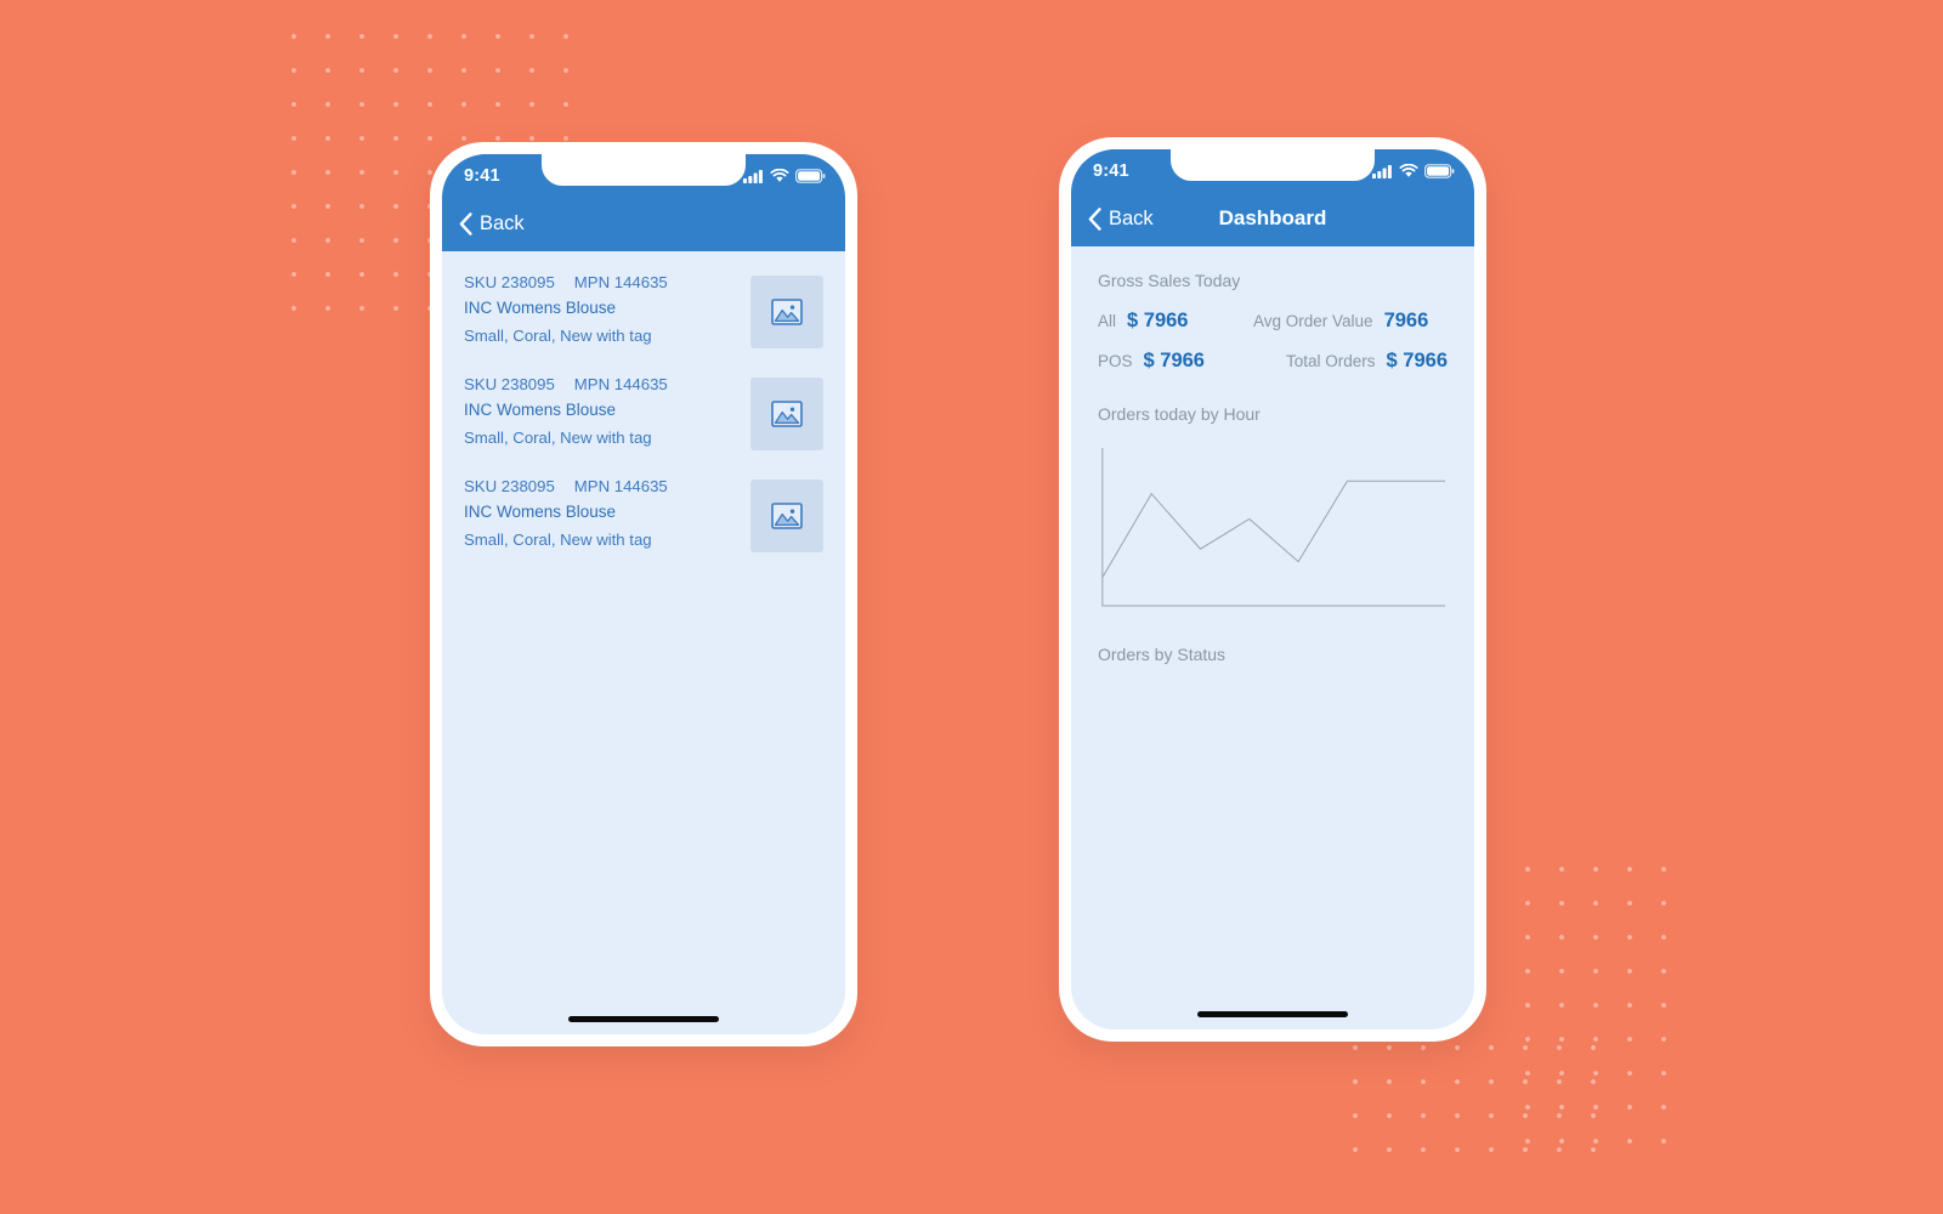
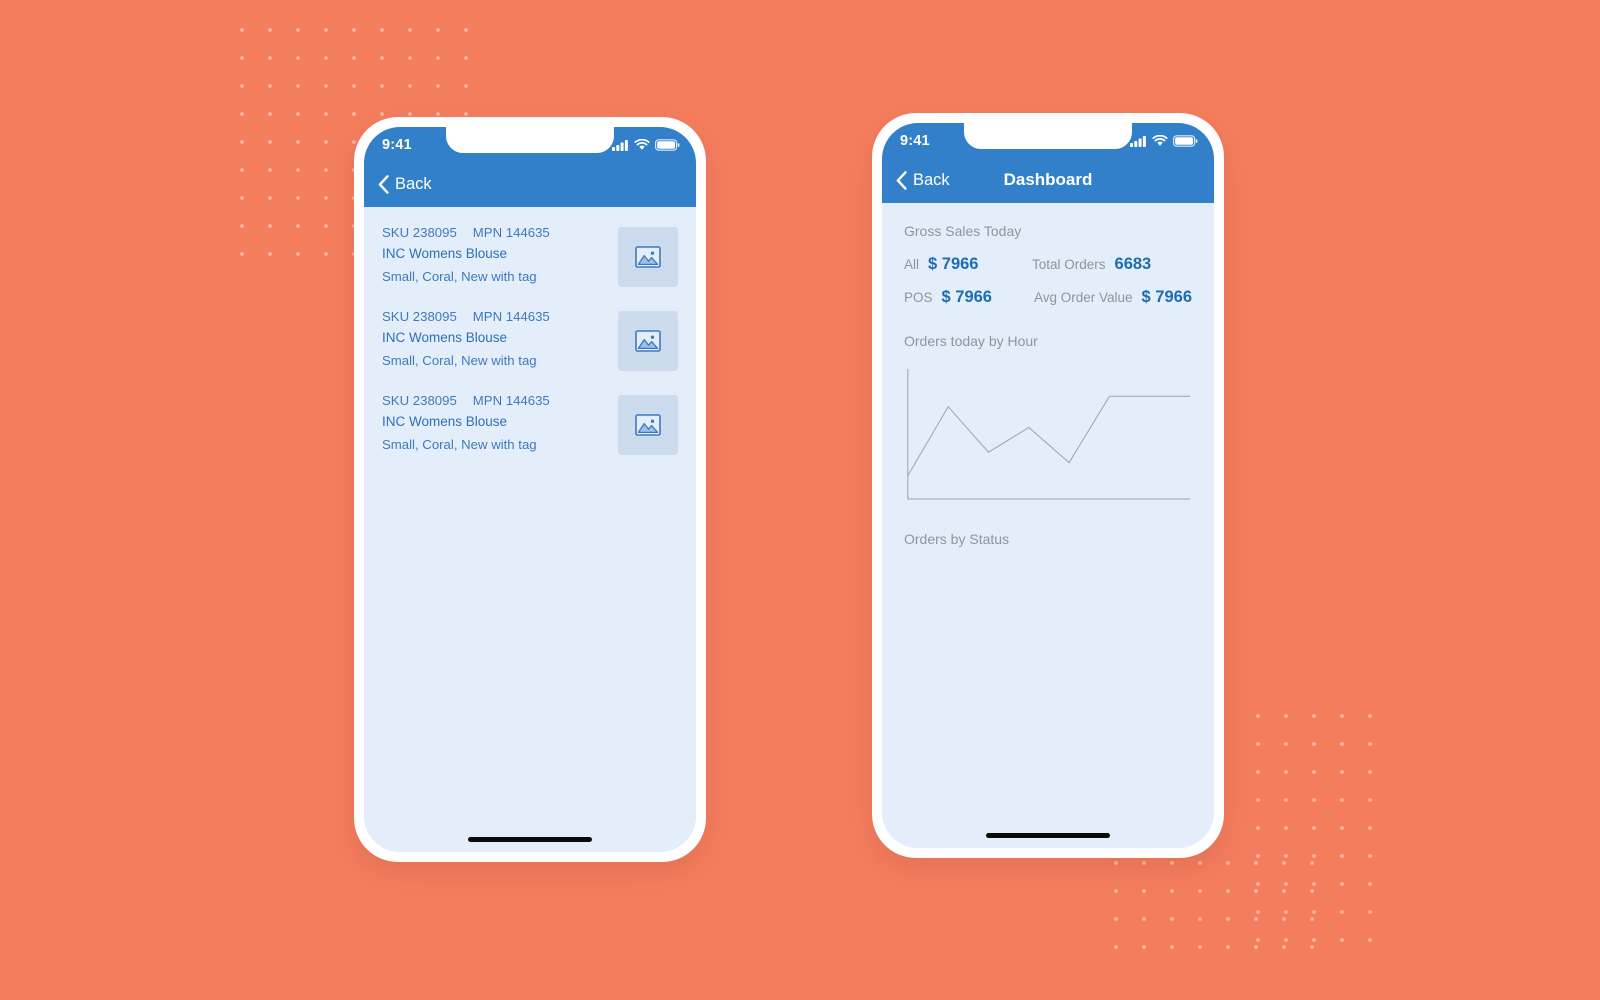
  9:41
  Back
  SKU 238095
  MPN 144635
  INC Womens Blouse
  Small, Coral, New with tag
  SKU 238095
  MPN 144635
  INC Womens Blouse
  Small, Coral, New with tag
  SKU 238095
  MPN 144635
  INC Womens Blouse
  Small, Coral, New with tag
  9:41
  Back
  Dashboard
  Gross Sales Today
  All
  $ 7966
- Avg Order Value
+ Total Orders
- 7966
+ 6683
  POS
  $ 7966
- Total Orders
+ Avg Order Value
  $ 7966
  Orders today by Hour
  Orders by Status
